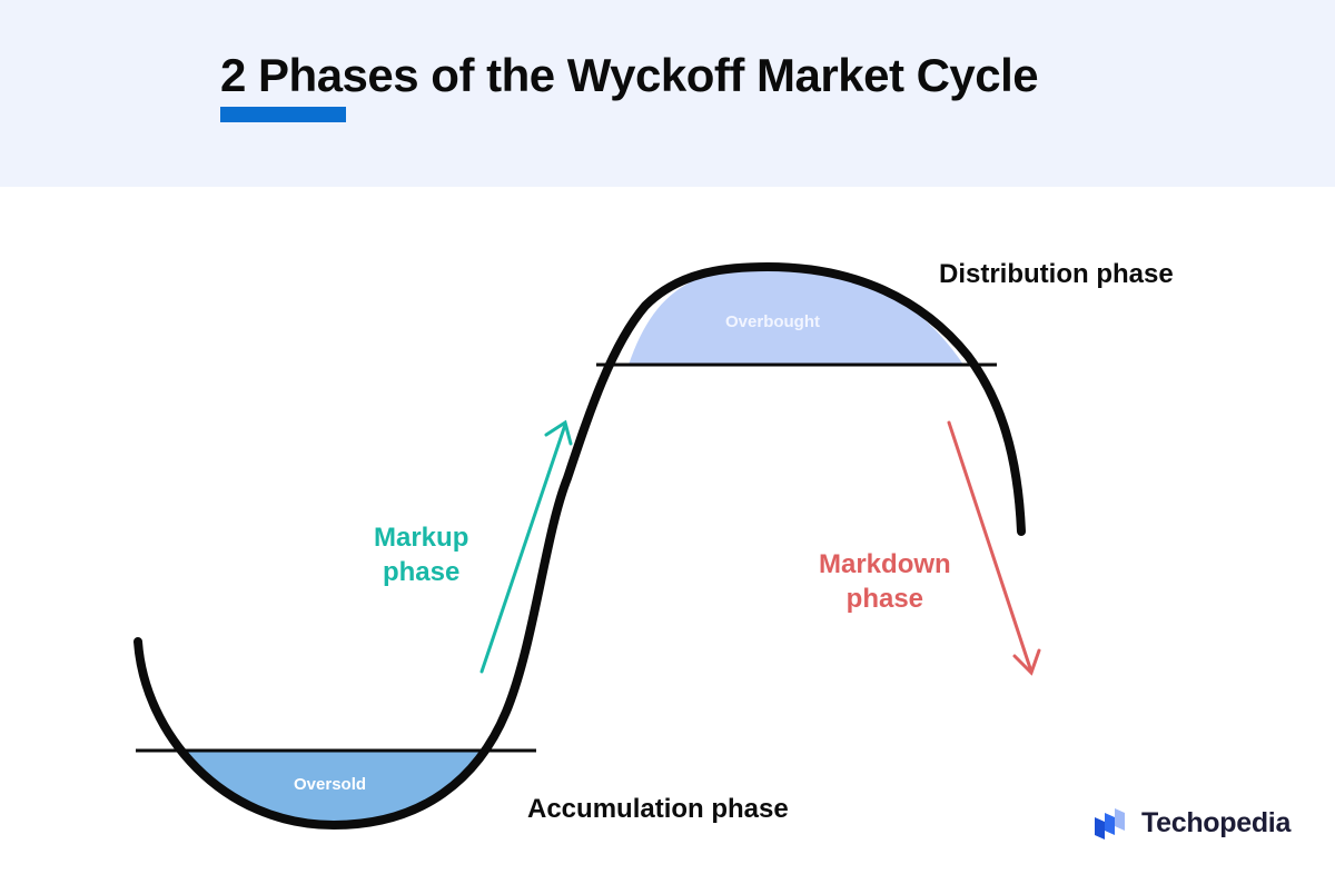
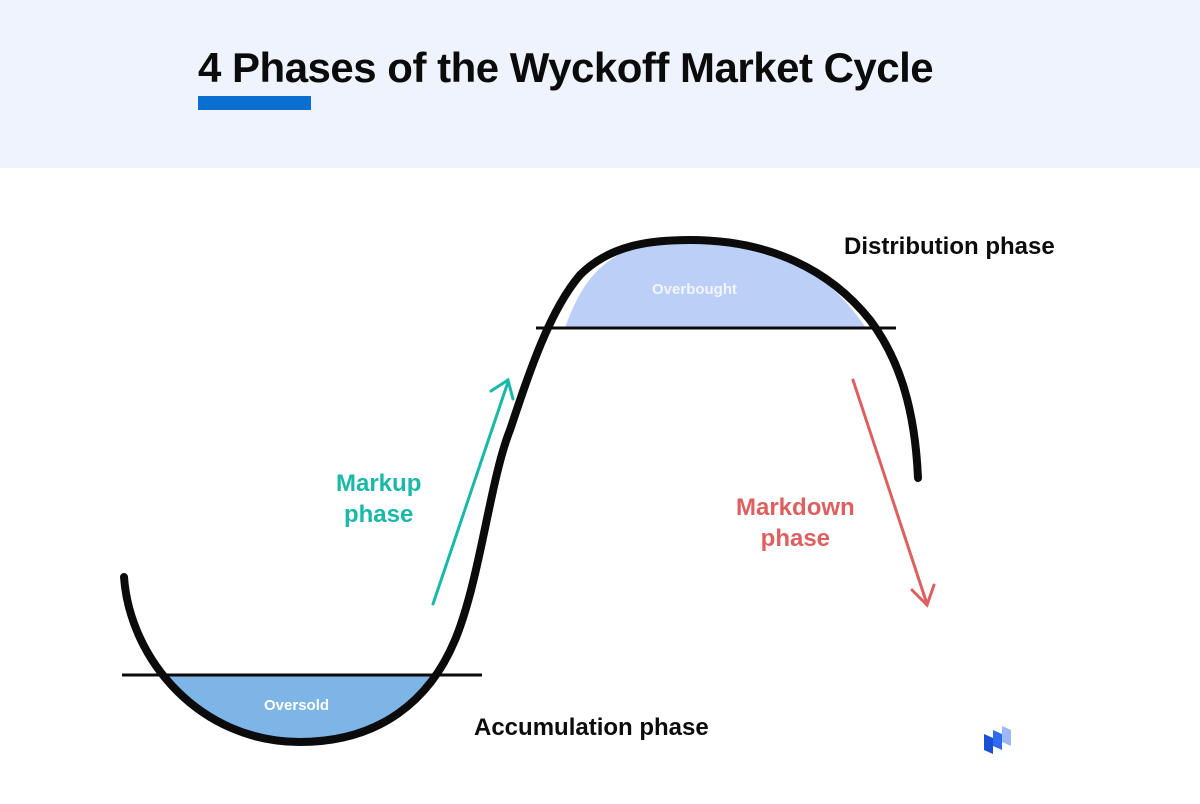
- 2 Phases of the Wyckoff Market Cycle
+ 4 Phases of the Wyckoff Market Cycle
  Oversold
  Overbought
  Distribution phase
  Accumulation phase
  Markup
  phase
  Markdown
  phase
- Techopedia
